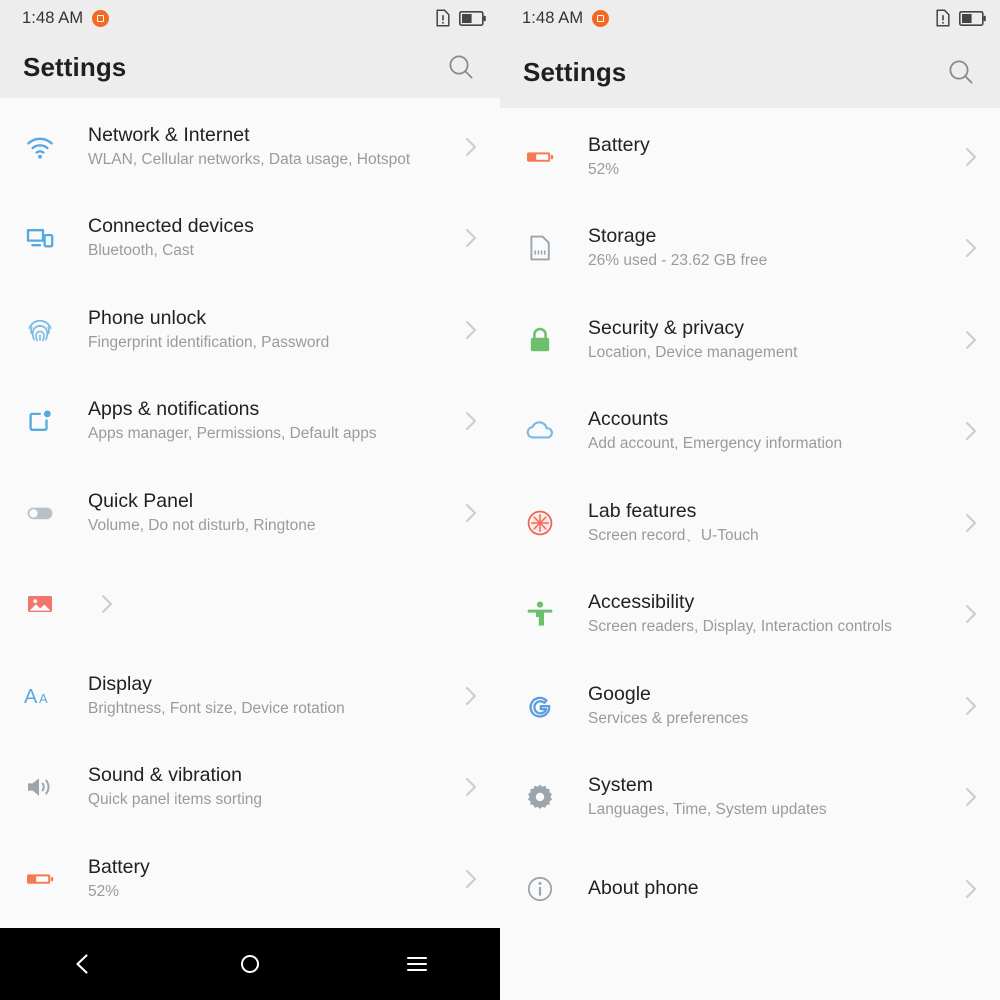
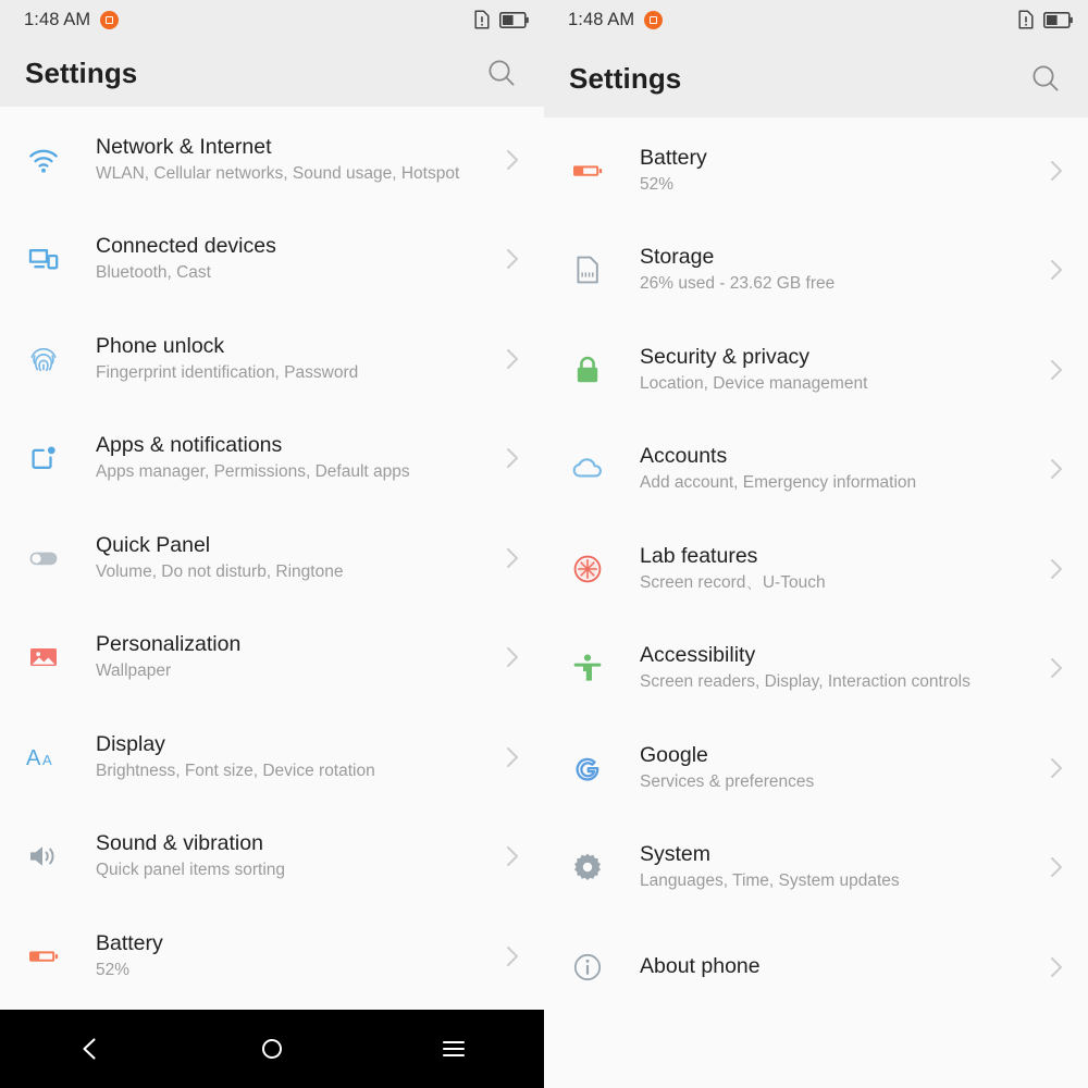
  1:48 AM
  Settings
  Network & Internet
- WLAN, Cellular networks, Data usage, Hotspot
+ WLAN, Cellular networks, Sound usage, Hotspot
  Connected devices
  Bluetooth, Cast
  Phone unlock
  Fingerprint identification, Password
  Apps & notifications
  Apps manager, Permissions, Default apps
  Quick Panel
  Volume, Do not disturb, Ringtone
+ Personalization
+ Wallpaper
  A
  A
  Display
  Brightness, Font size, Device rotation
  Sound & vibration
  Quick panel items sorting
  Battery
  52%
  1:48 AM
  Settings
  Battery
  52%
  Storage
  26% used - 23.62 GB free
  Security & privacy
  Location, Device management
  Accounts
  Add account, Emergency information
  Lab features
  Screen record、U-Touch
  Accessibility
  Screen readers, Display, Interaction controls
  Google
  Services & preferences
  System
  Languages, Time, System updates
  About phone
